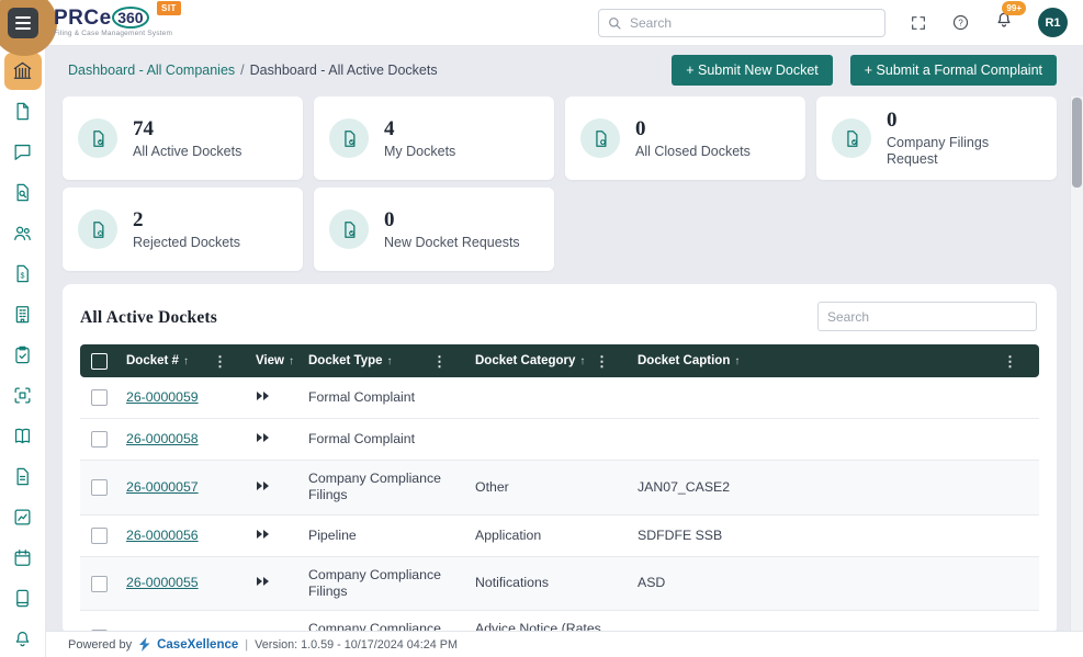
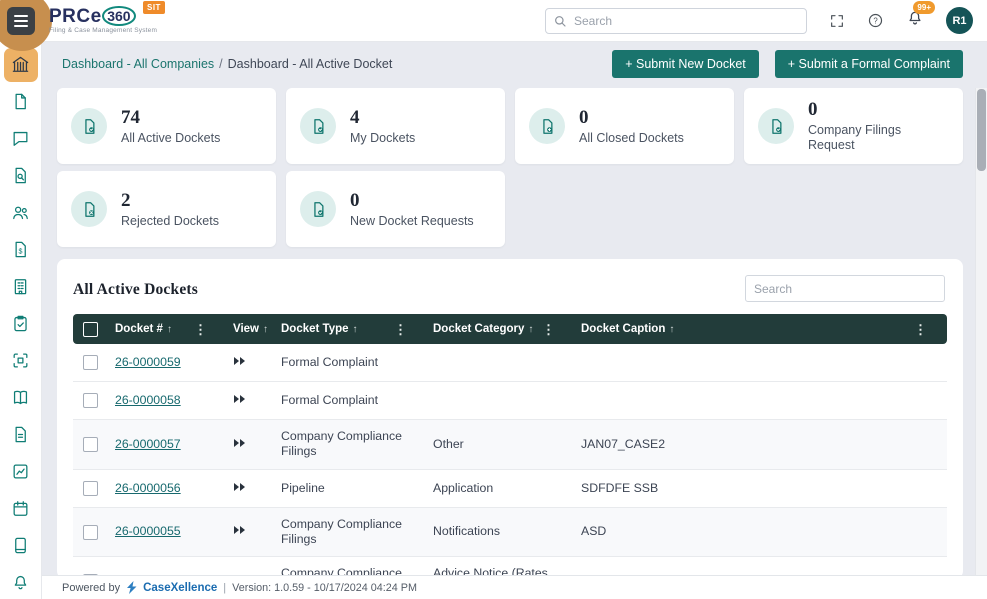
  PRC
  e
  360
  SIT
  Search
  ?
  99+
  R1
  $
- Dashboard - All Companies / Dashboard - All Active Dockets
+ Dashboard - All Companies / Dashboard - All Active Docket
  + Submit New Docket
  + Submit a Formal Complaint
  74
  All Active Dockets
  4
  My Dockets
  0
  All Closed Dockets
  0
  Company Filings Request
  2
  Rejected Dockets
  0
  New Docket Requests
  All Active Dockets
  Search
  	Docket # ↑ ⋮	View ↑	Docket Type ↑ ⋮	Docket Category ↑ ⋮	Docket Caption ↑ ⋮
  	26-0000059		Formal Complaint
  	26-0000058		Formal Complaint
  	26-0000057		Company Compliance Filings	Other	JAN07_CASE2
  	26-0000056		Pipeline	Application	SDFDFE SSB
  	26-0000055		Company Compliance Filings	Notifications	ASD
  Powered by
  CaseXellence
  |
  Version: 1.0.59 - 10/17/2024 04:24 PM
